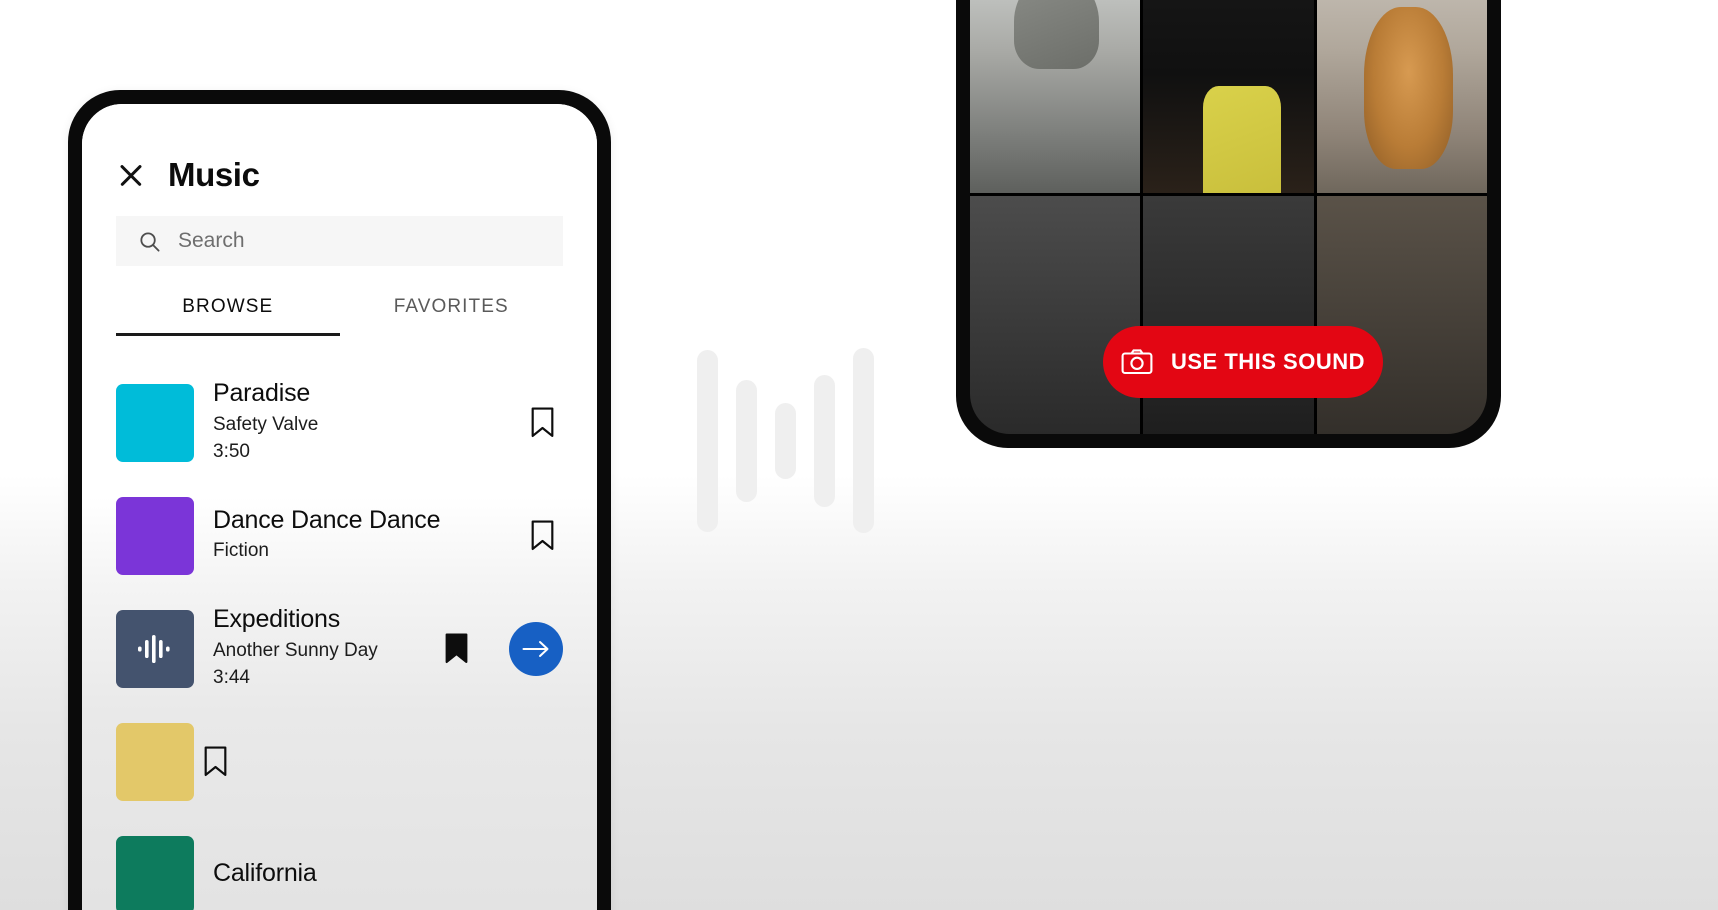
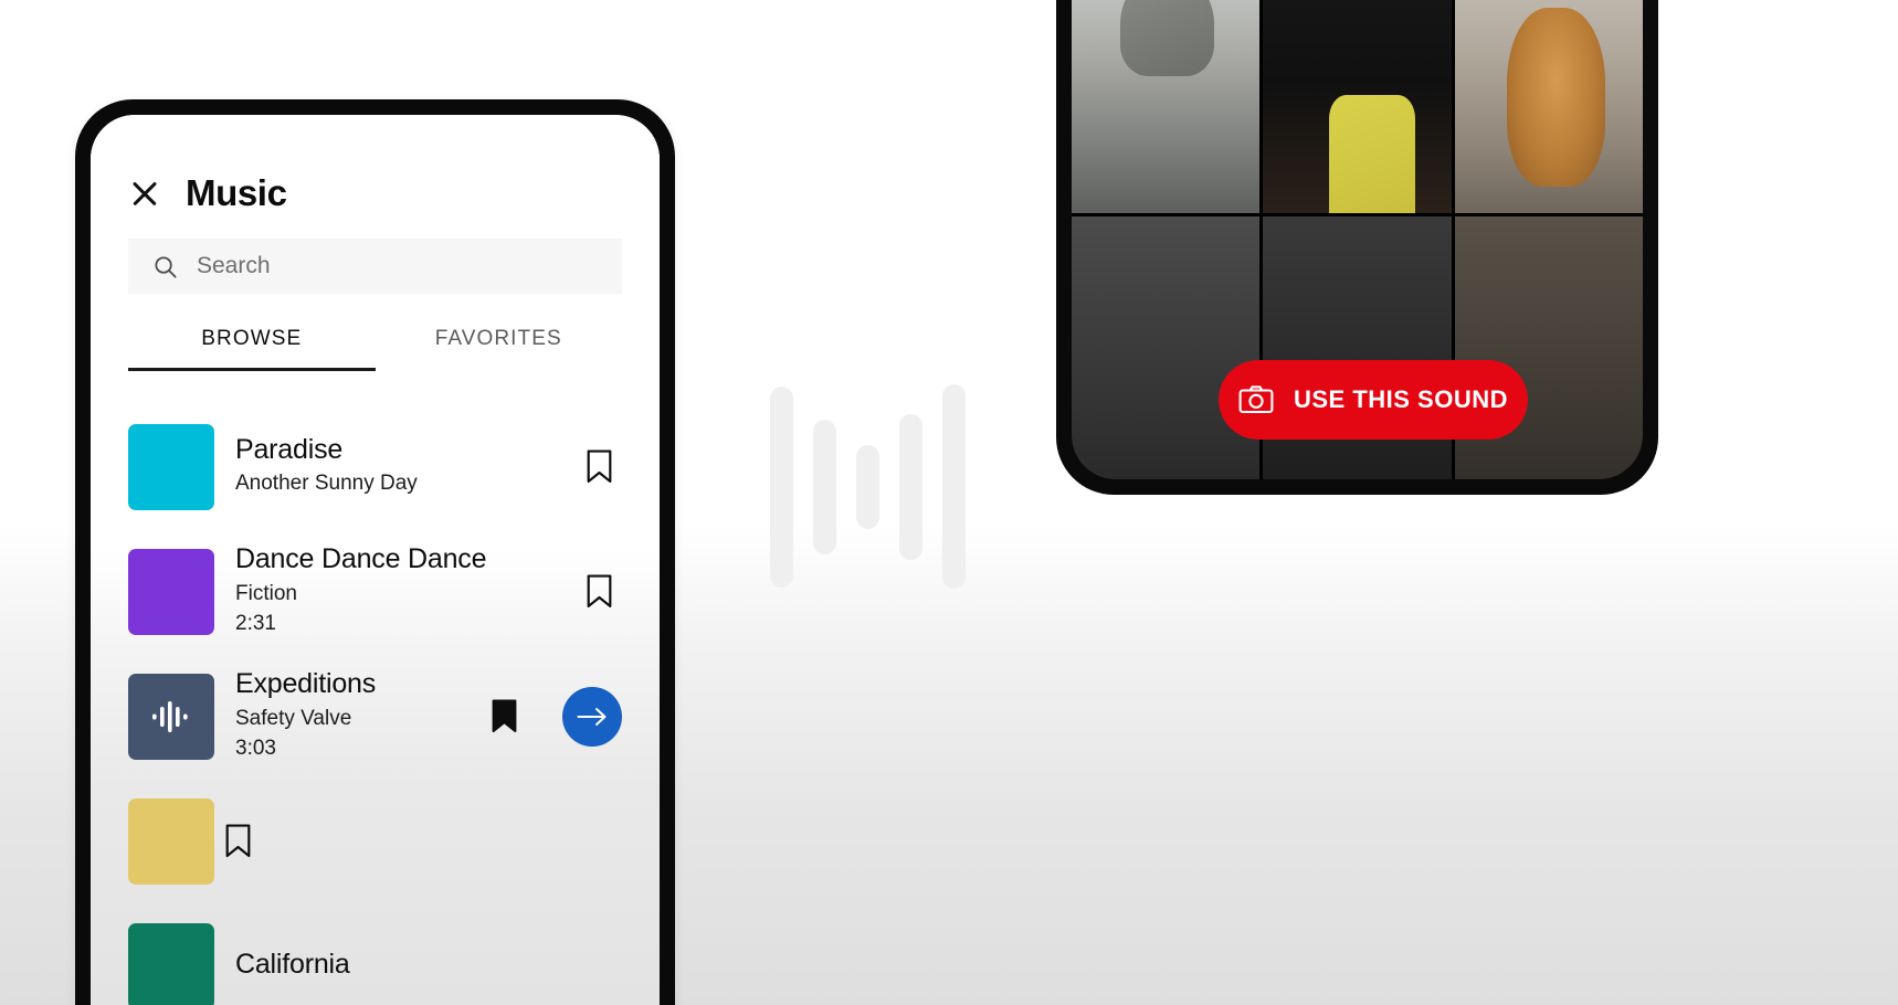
  Music
  Search
  BROWSE
  FAVORITES
  Paradise
- Safety Valve
+ Another Sunny Day
- 3:50
  Dance Dance Dance
  Fiction
+ 2:31
  Expeditions
- Another Sunny Day
+ Safety Valve
- 3:44
+ 3:03
  California
  USE THIS SOUND
